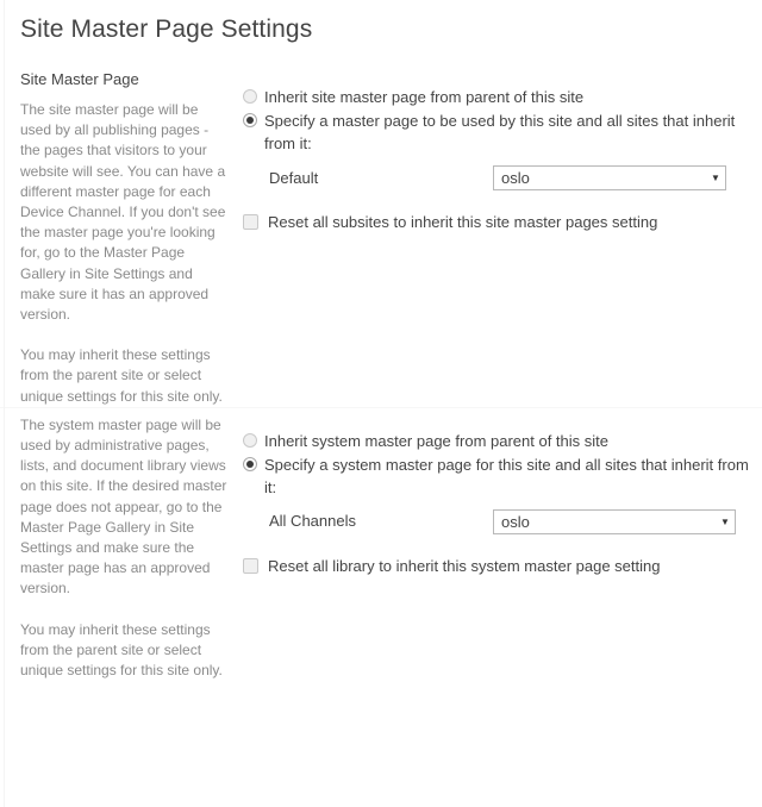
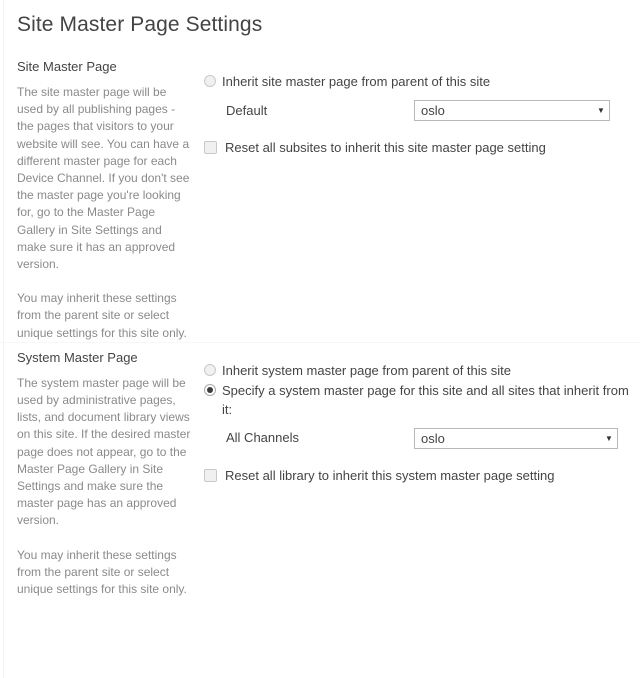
  Site Master Page Settings
  Site Master Page
  The site master page will be used by all publishing pages - the pages that visitors to your website will see. You can have a different master page for each Device Channel. If you don't see the master page you're looking for, go to the Master Page Gallery in Site Settings and make sure it has an approved version.
  You may inherit these settings from the parent site or select unique settings for this site only.
  Inherit site master page from parent of this site
- Specify a master page to be used by this site and all sites that inherit from it:
  Default
  oslo
  ▼
- Reset all subsites to inherit this site master pages setting
+ Reset all subsites to inherit this site master page setting
+ System Master Page
  The system master page will be used by administrative pages, lists, and document library views on this site. If the desired master page does not appear, go to the Master Page Gallery in Site Settings and make sure the master page has an approved version.
  You may inherit these settings from the parent site or select unique settings for this site only.
  Inherit system master page from parent of this site
  Specify a system master page for this site and all sites that inherit from it:
  All Channels
  oslo
  ▼
  Reset all library to inherit this system master page setting
